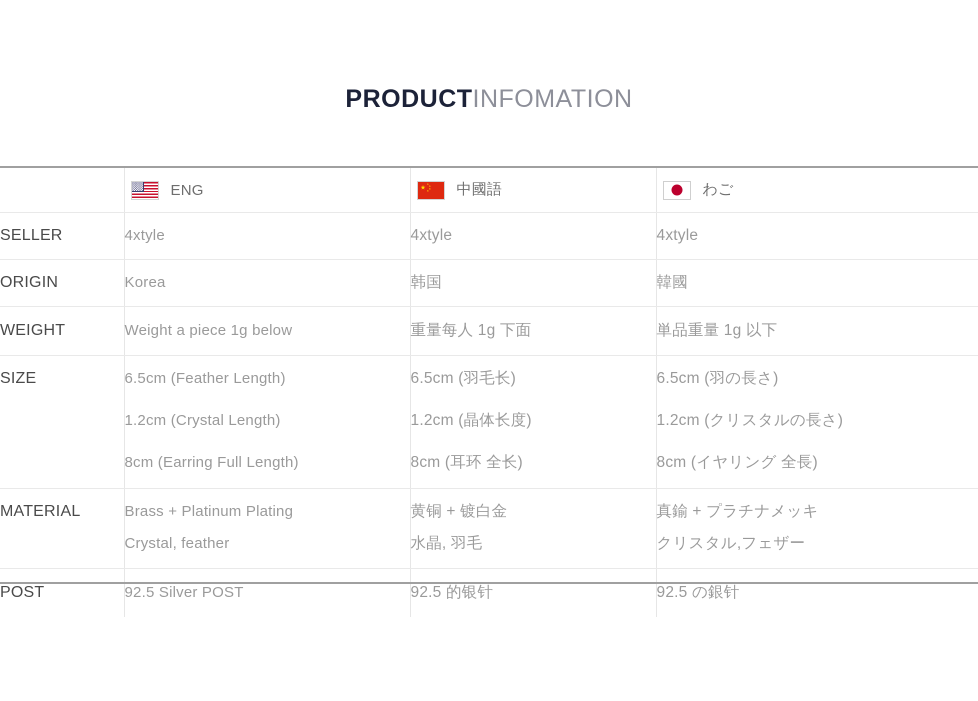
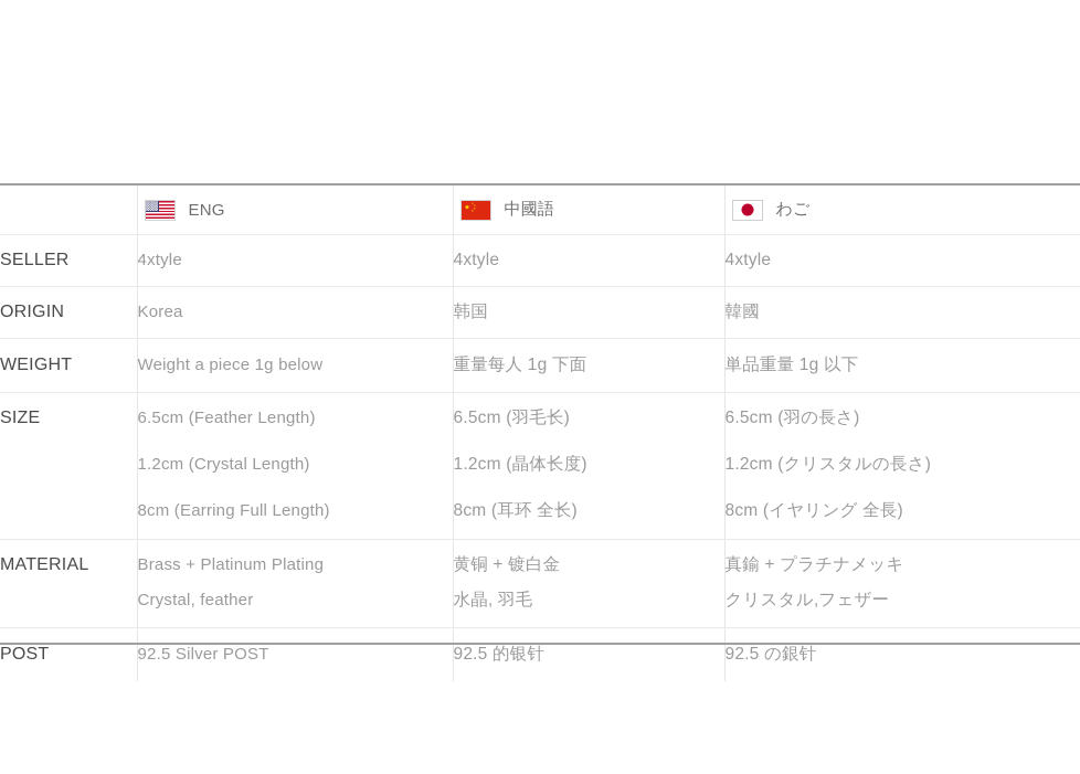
- PRODUCTINFOMATION
  	ENG	中國語	わご
  SELLER	4xtyle	4xtyle	4xtyle
  ORIGIN	Korea	韩国	韓國
  WEIGHT	Weight a piece 1g below	重量每人 1g 下面	単品重量 1g 以下
  SIZE	6.5cm (Feather Length) 1.2cm (Crystal Length) 8cm (Earring Full Length)	6.5cm (羽毛长) 1.2cm (晶体长度) 8cm (耳环 全长)	6.5cm (羽の長さ) 1.2cm (クリスタルの長さ) 8cm (イヤリング 全長)
  MATERIAL	Brass + Platinum Plating Crystal, feather	黄铜 + 镀白金 水晶, 羽毛	真鍮 + プラチナメッキ クリスタル,フェザー
  POST	92.5 Silver POST	92.5 的银针	92.5 の銀针
